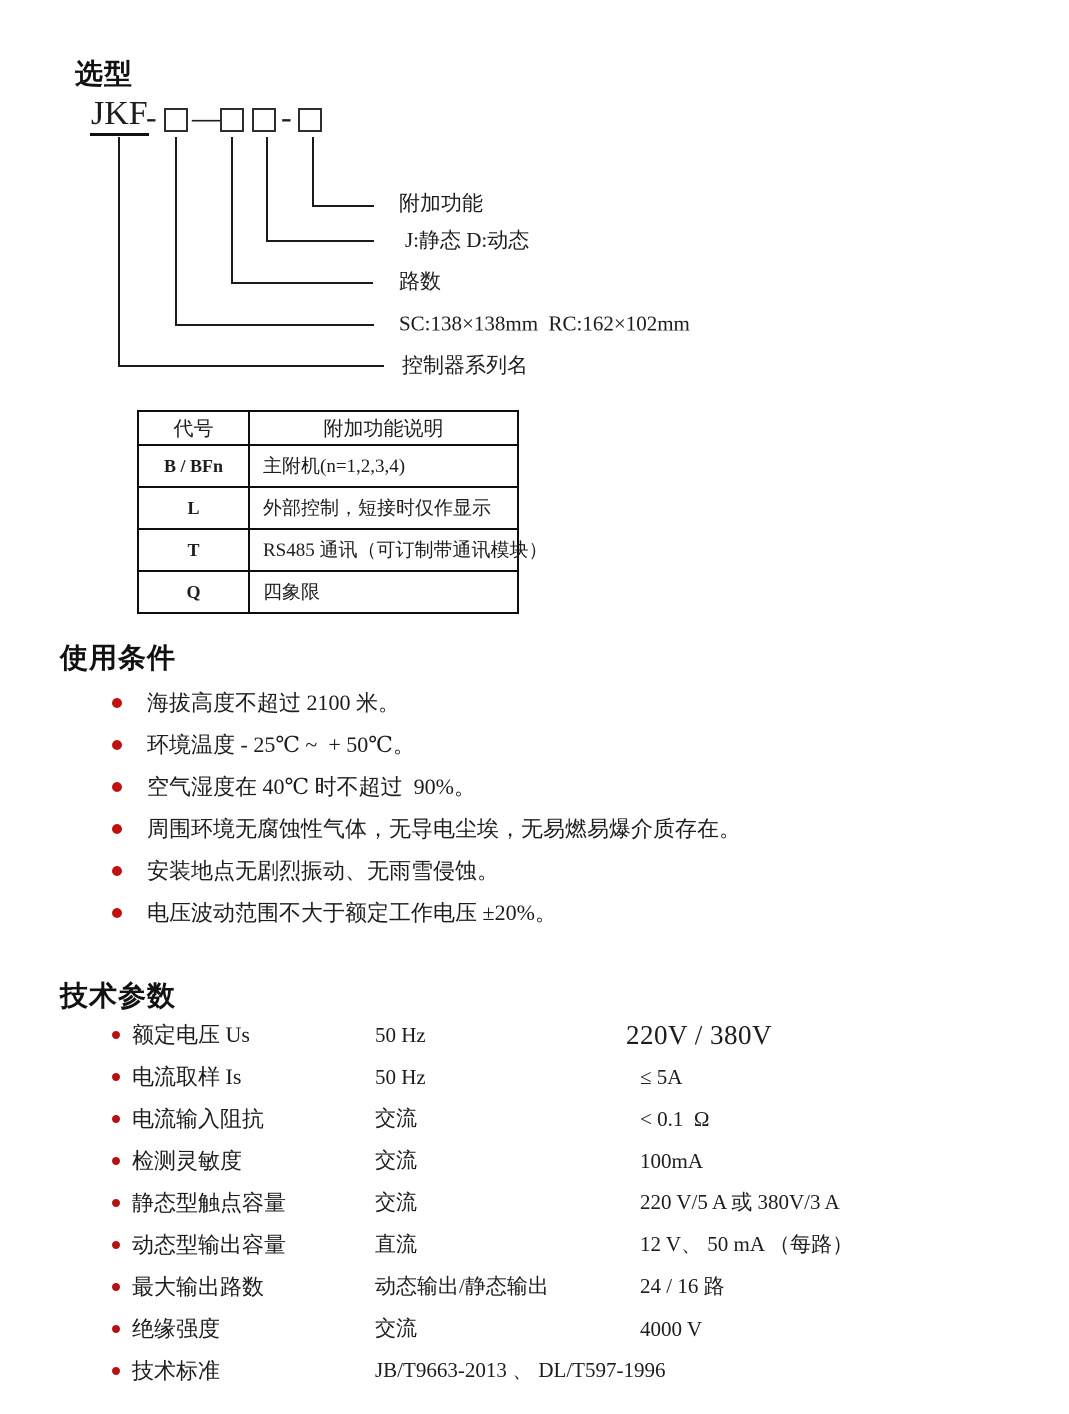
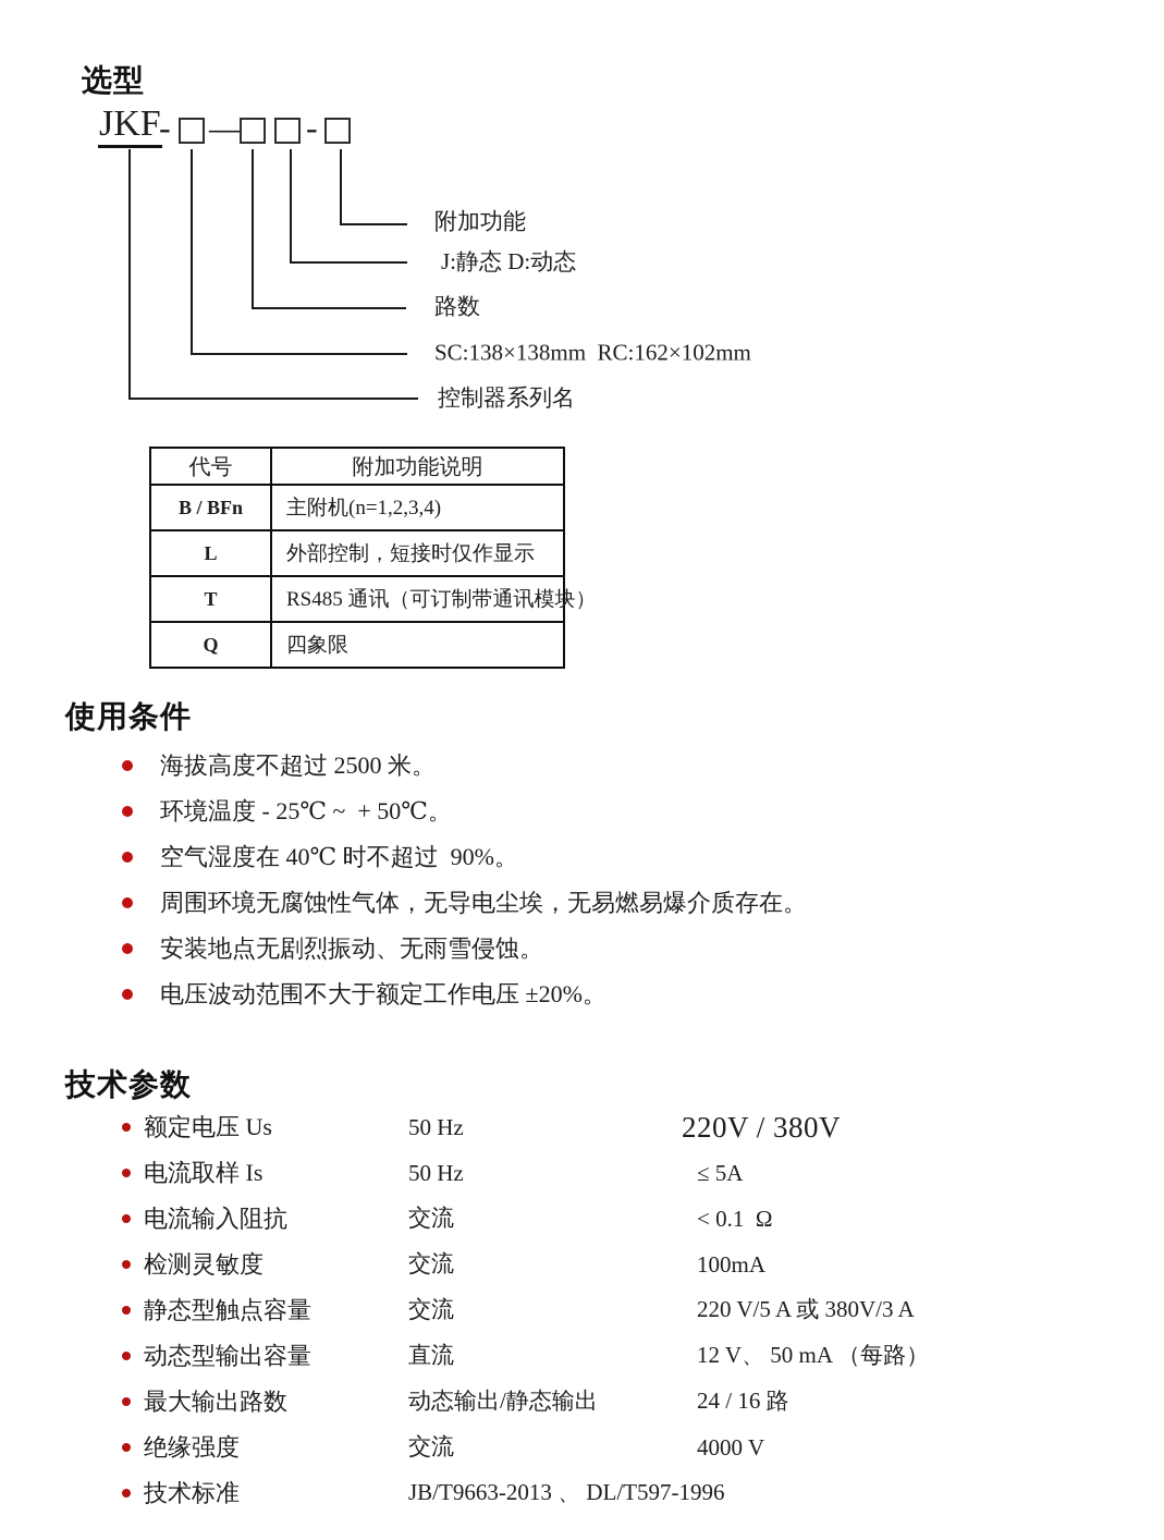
  选型
  JKF
  -
  —
  -
  附加功能
  J:静态 D:动态
  路数
  SC:138×138mm RC:162×102mm
  控制器系列名
  代号	附加功能说明
  B / BFn	主附机(n=1,2,3,4)
  L	外部控制，短接时仅作显示
  T	RS485 通讯（可订制带通讯模块）
  Q	四象限
  使用条件
- 海拔高度不超过 2100 米。
+ 海拔高度不超过 2500 米。
  环境温度 - 25℃ ~ + 50℃。
  空气湿度在 40℃ 时不超过 90%。
  周围环境无腐蚀性气体，无导电尘埃，无易燃易爆介质存在。
  安装地点无剧烈振动、无雨雪侵蚀。
  电压波动范围不大于额定工作电压 ±20%。
  技术参数
  额定电压 Us
  50 Hz
  220V / 380V
  电流取样 Is
  50 Hz
  ≤ 5A
  电流输入阻抗
  交流
  < 0.1 Ω
  检测灵敏度
  交流
  100mA
  静态型触点容量
  交流
  220 V/5 A 或 380V/3 A
  动态型输出容量
  直流
  12 V、 50 mA （每路）
  最大输出路数
  动态输出/静态输出
  24 / 16 路
  绝缘强度
  交流
  4000 V
  技术标准
  JB/T9663-2013 、 DL/T597-1996
